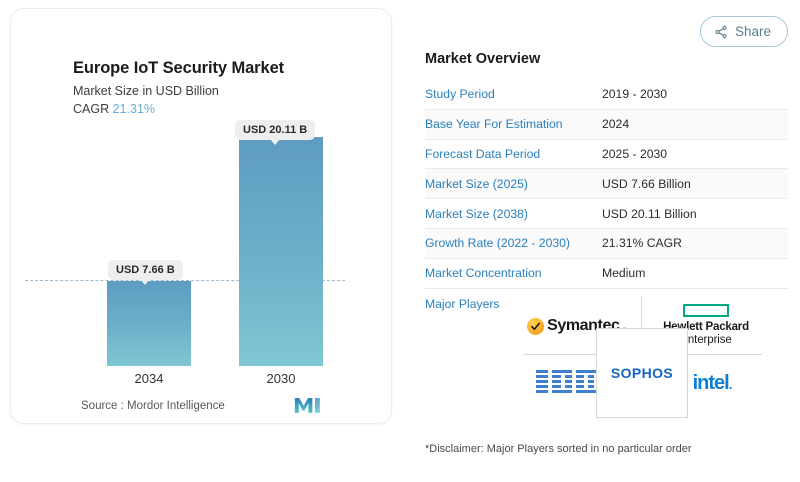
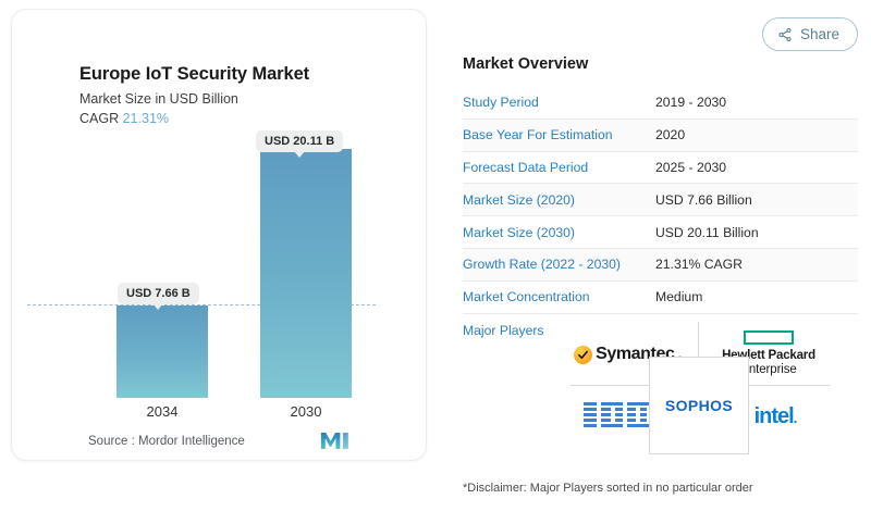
  Europe IoT Security Market
  Market Size in USD Billion
  CAGR 21.31%
  USD 7.66 B
  USD 20.11 B
  2034
  2030
  Source : Mordor Intelligence
  Share
  Market Overview
  Study Period
  2019 - 2030
  Base Year For Estimation
- 2024
+ 2020
  Forecast Data Period
  2025 - 2030
- Market Size (2025)
+ Market Size (2020)
  USD 7.66 Billion
- Market Size (2038)
+ Market Size (2030)
  USD 20.11 Billion
  Growth Rate (2022 - 2030)
  21.31% CAGR
  Market Concentration
  Medium
  Major Players
  Symantec
  .
  ett Packard
  nterprise
  intel.
  SOPHOS
  *Disclaimer: Major Players sorted in no particular order
